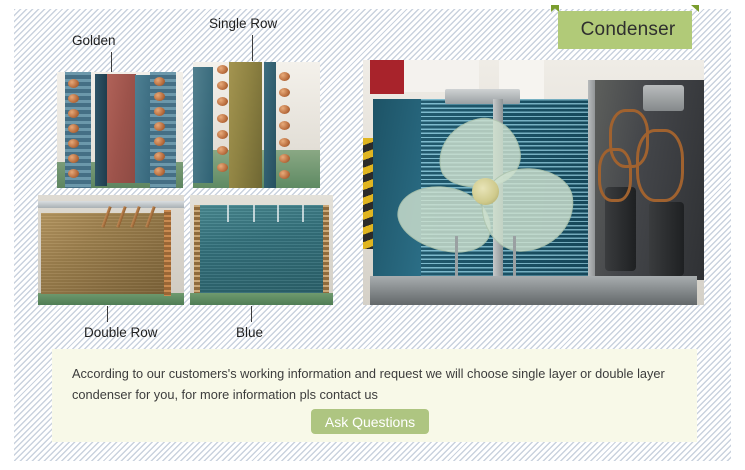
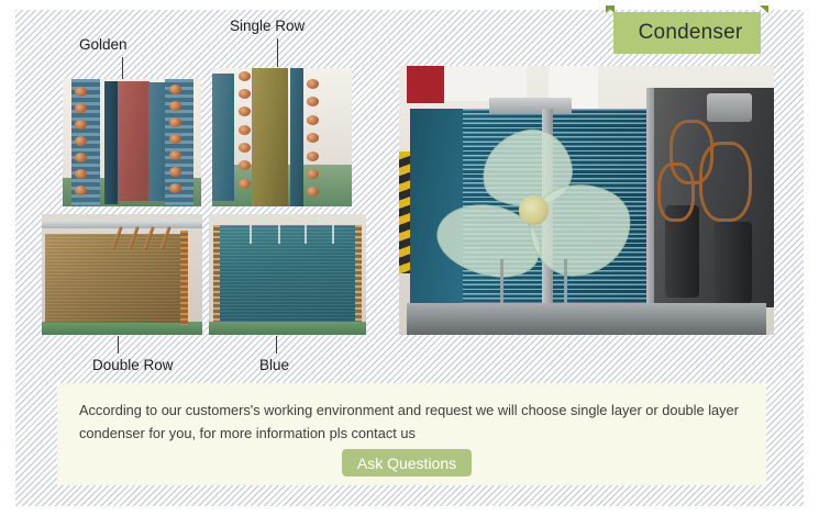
  Condenser
  Golden
  Single Row
  Double Row
  Blue
- According to our customers's working information and request we will choose single layer or double layer condenser for you, for more information pls contact us
+ According to our customers's working environment and request we will choose single layer or double layer condenser for you, for more information pls contact us
  Ask Questions
